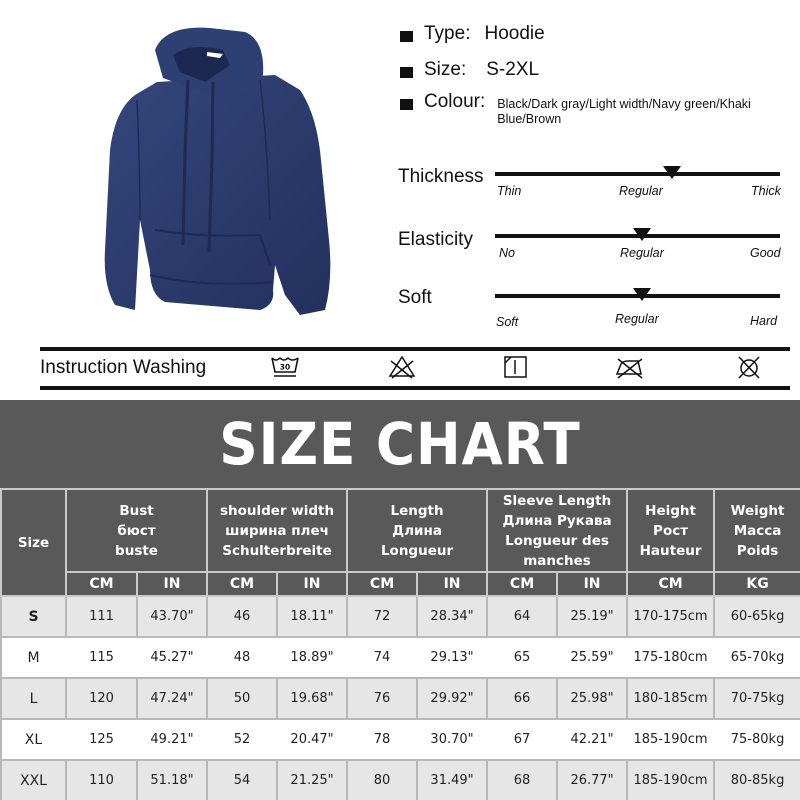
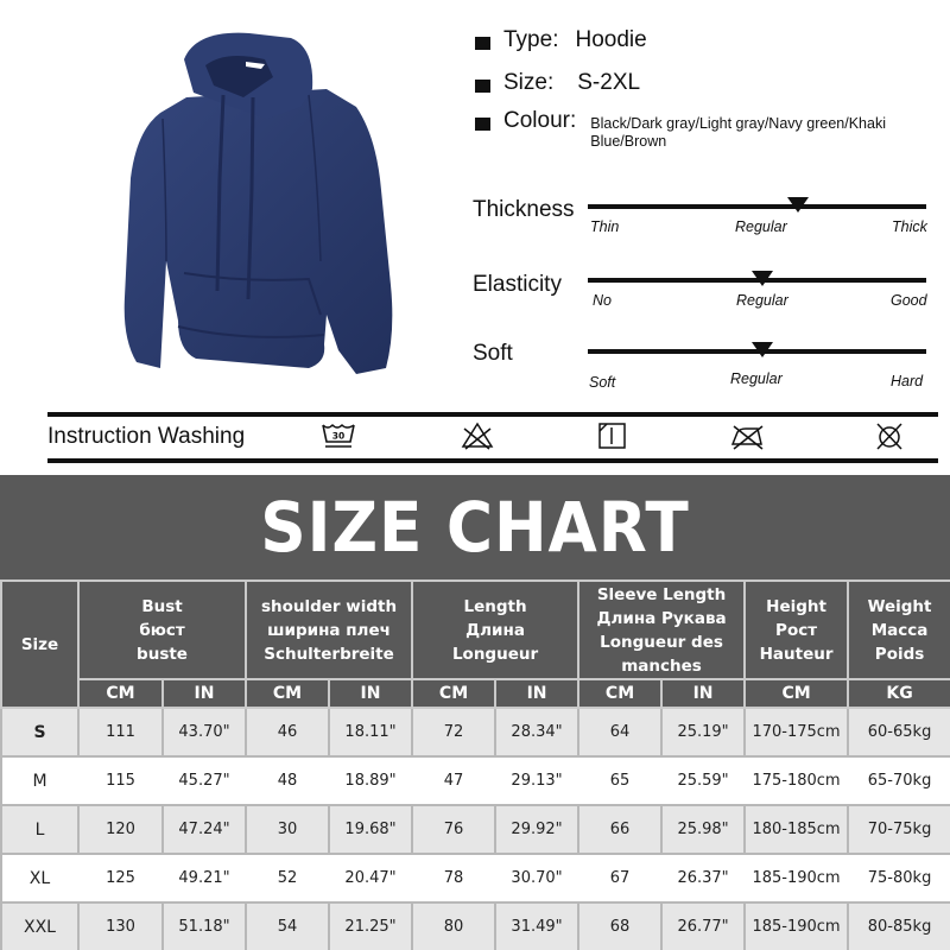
  Type:
  Hoodie
  Size:
  S-2XL
  Colour:
- Black/Dark gray/Light width/Navy green/Khaki Blue/Brown
+ Black/Dark gray/Light gray/Navy green/Khaki Blue/Brown
  Thickness
  Thin
  Regular
  Thick
  Elasticity
  No
  Regular
  Good
  Soft
  Soft
  Regular
  Hard
  Instruction Washing
  30
  SIZE CHART
  Size	Bustбюстbuste	shoulder widthширина плечSchulterbreite	LengthДлинаLongueur	Sleeve LengthДлина РукаваLongueur desmanches	HeightРостHauteur	WeightМассаPoids
  CM	IN	CM	IN	CM	IN	CM	IN	CM	KG
  S	111	43.70"	46	18.11"	72	28.34"	64	25.19"	170-175cm	60-65kg
- M	115	45.27"	48	18.89"	74	29.13"	65	25.59"	175-180cm	65-70kg
+ M	115	45.27"	48	18.89"	47	29.13"	65	25.59"	175-180cm	65-70kg
- L	120	47.24"	50	19.68"	76	29.92"	66	25.98"	180-185cm	70-75kg
+ L	120	47.24"	30	19.68"	76	29.92"	66	25.98"	180-185cm	70-75kg
- XL	125	49.21"	52	20.47"	78	30.70"	67	42.21"	185-190cm	75-80kg
+ XL	125	49.21"	52	20.47"	78	30.70"	67	26.37"	185-190cm	75-80kg
- XXL	110	51.18"	54	21.25"	80	31.49"	68	26.77"	185-190cm	80-85kg
+ XXL	130	51.18"	54	21.25"	80	31.49"	68	26.77"	185-190cm	80-85kg
